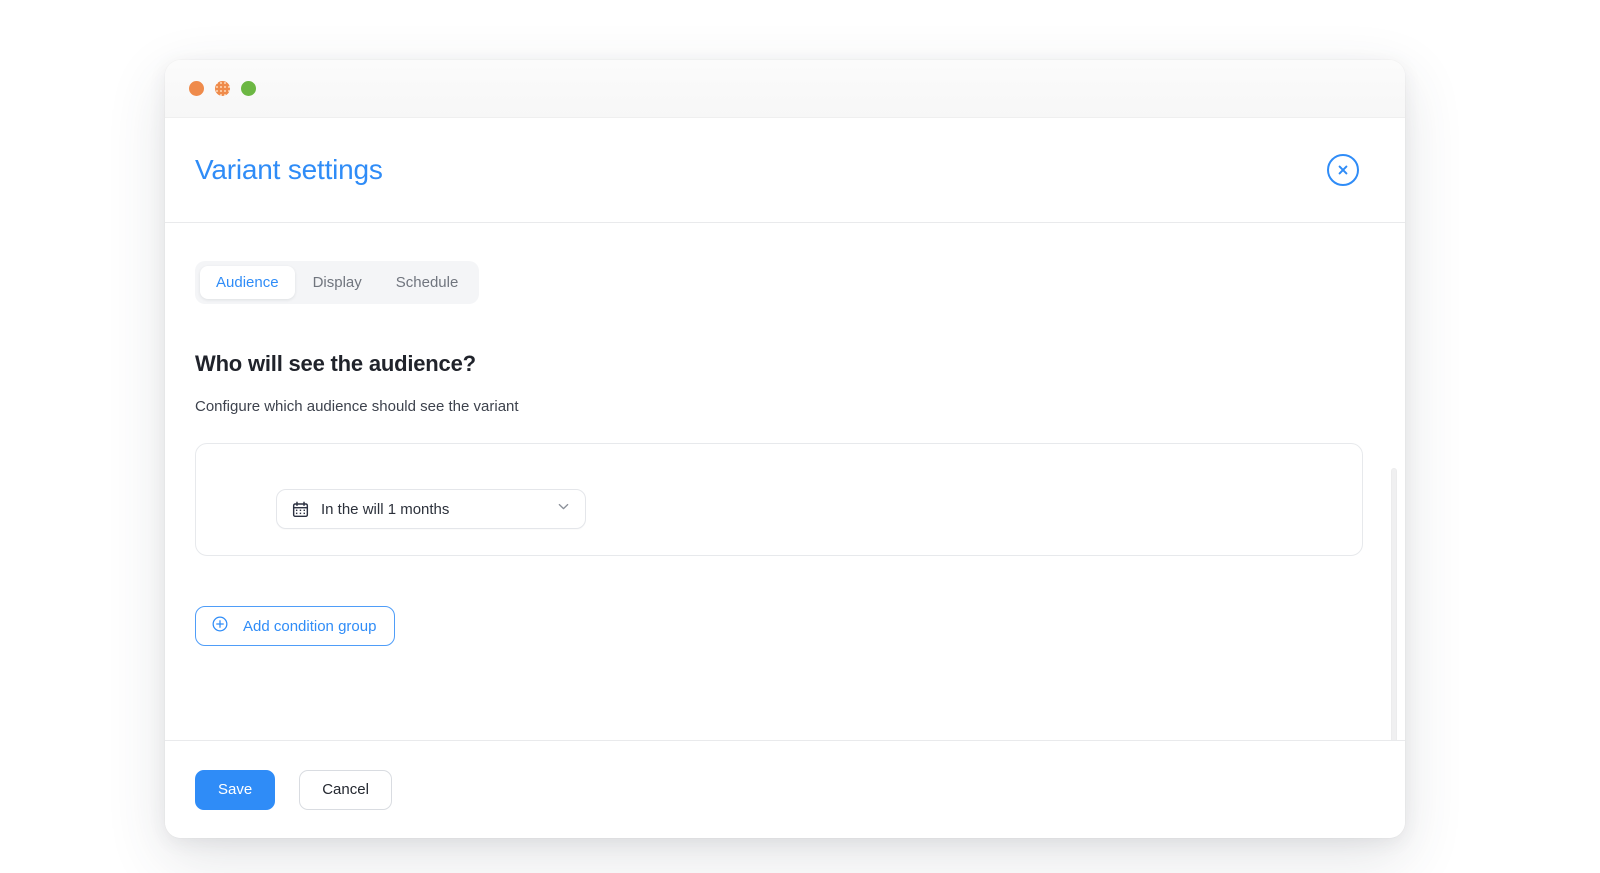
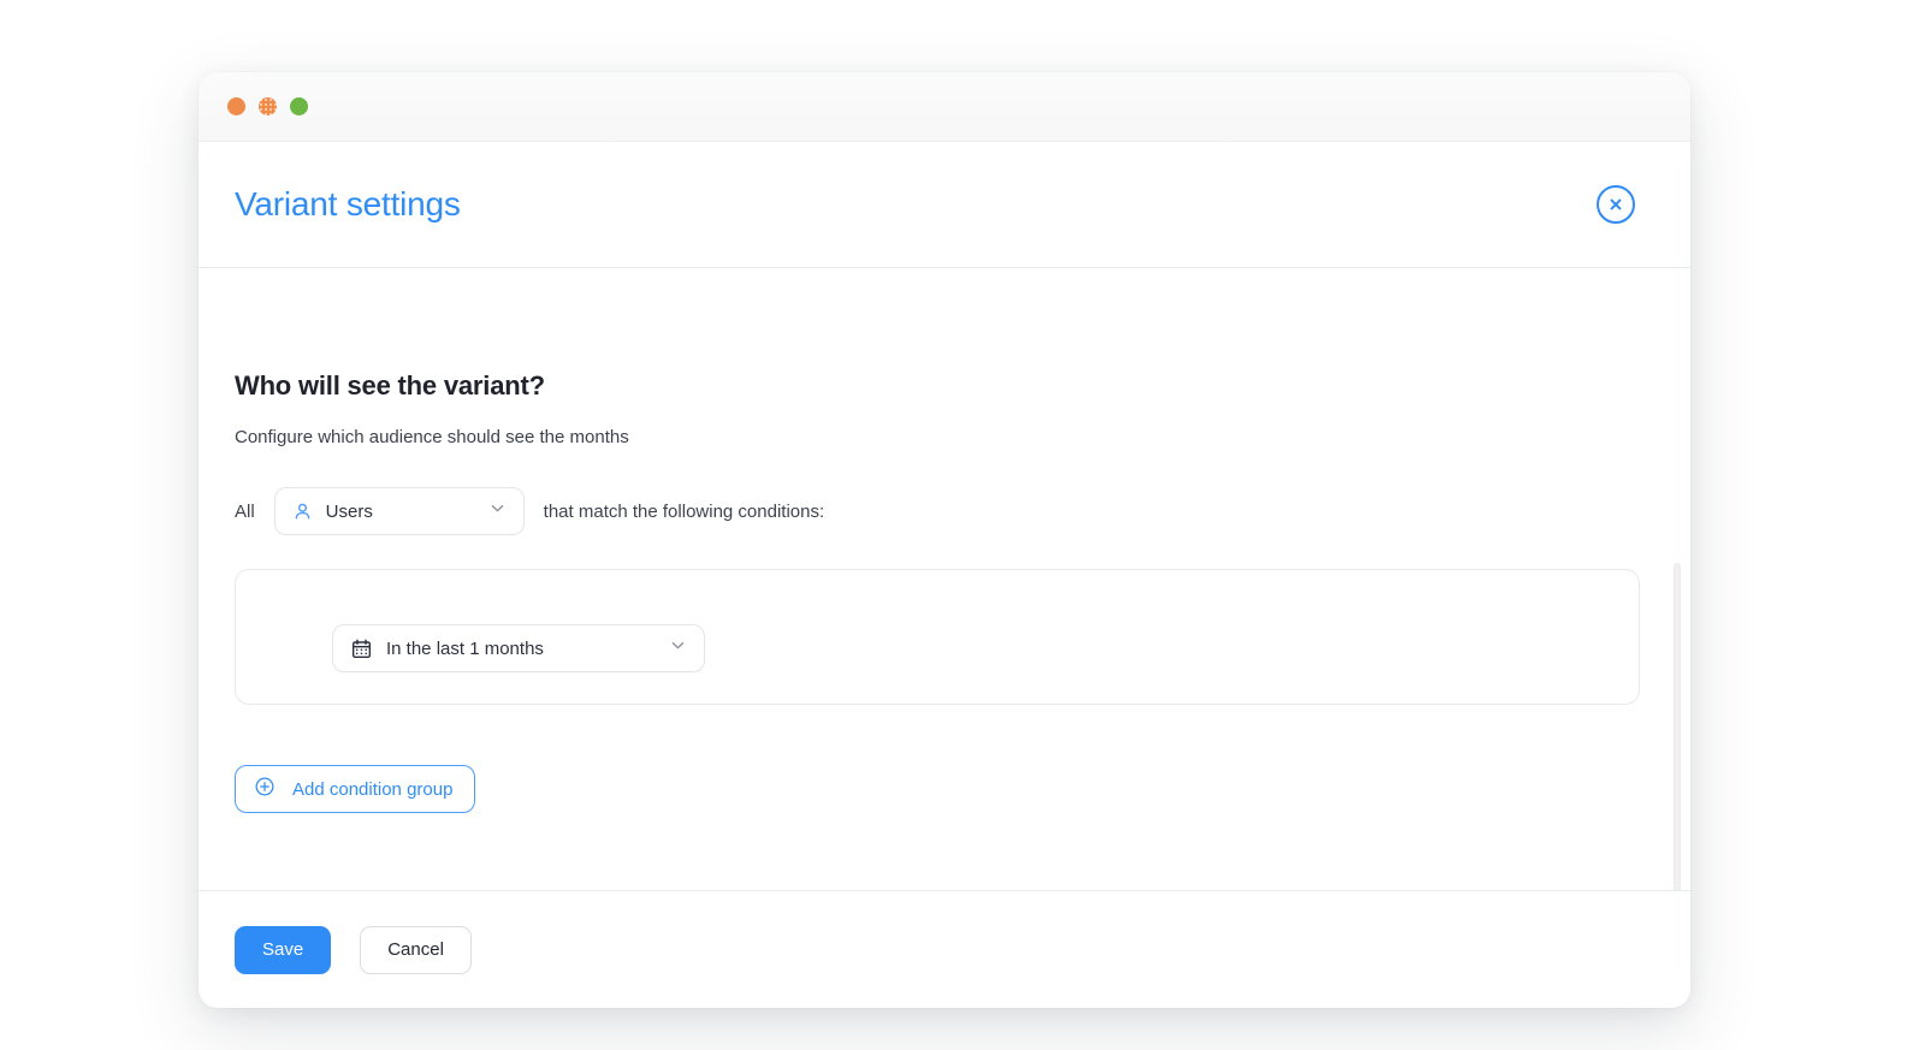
  Variant settings
- Audience
- Display
- Schedule
- Who will see the audience?
+ Who will see the variant?
- Configure which audience should see the variant
+ Configure which audience should see the months
+ All
+ Users
+ that match the following conditions:
- In the will 1 months
+ In the last 1 months
  Add condition group
  Save
  Cancel
